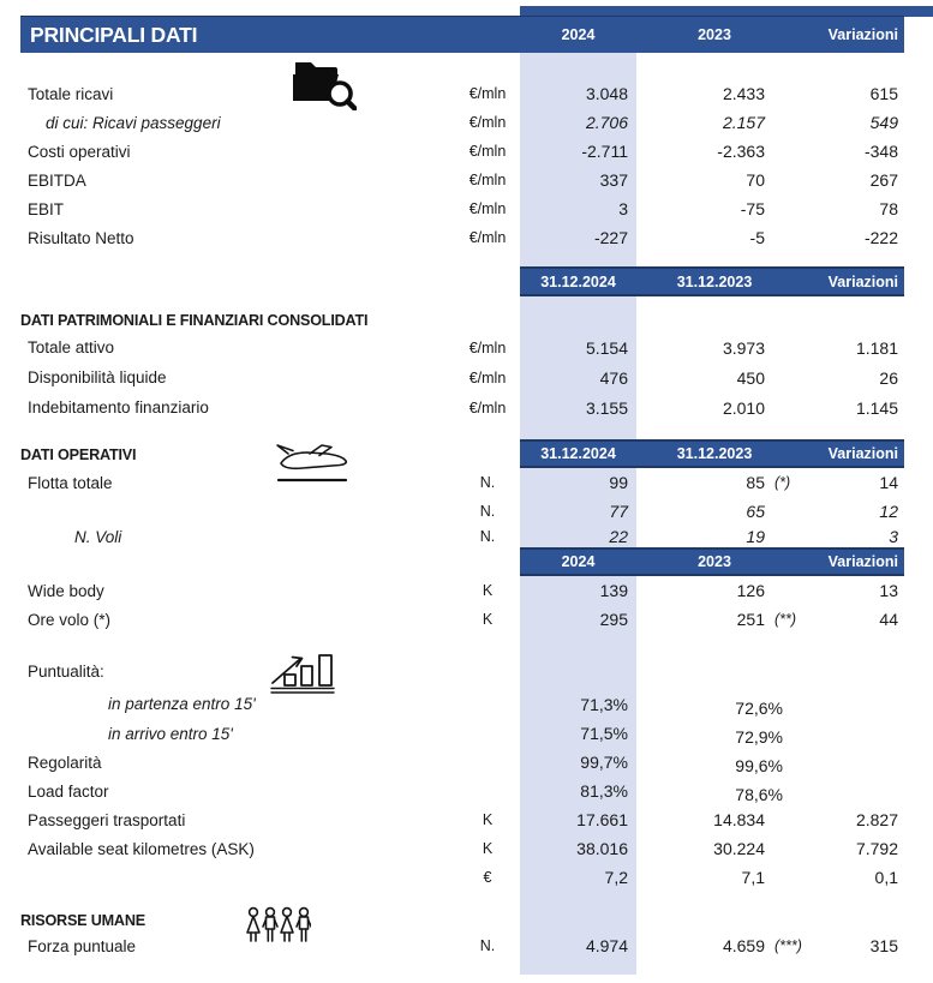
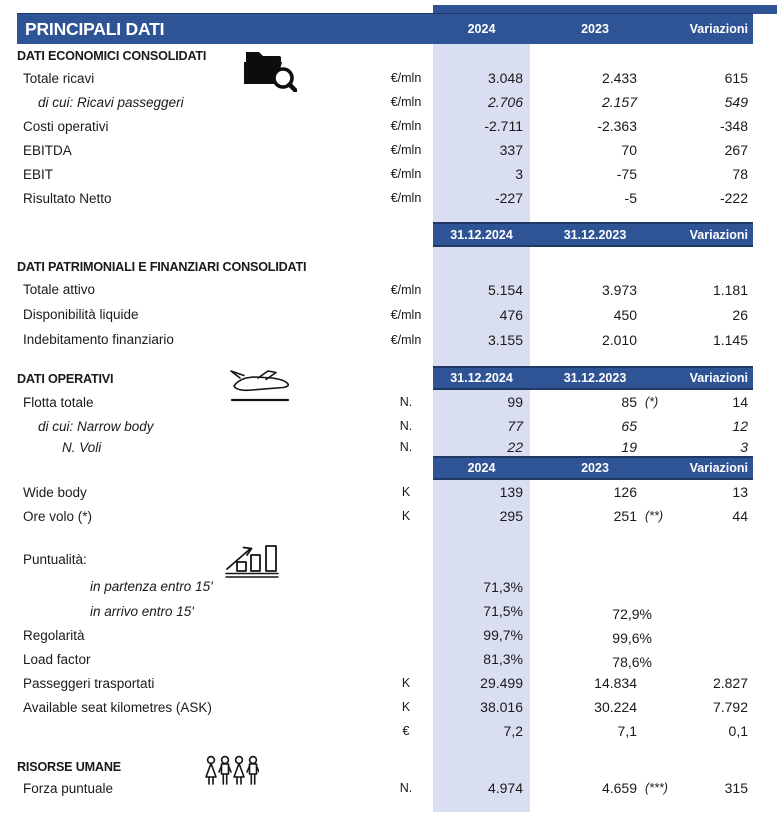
  PRINCIPALI DATI
  2024
  2023
  Variazioni
+ DATI ECONOMICI CONSOLIDATI
  Totale ricavi
  €/mln
  3.048
  2.433
  615
  di cui: Ricavi passeggeri
  €/mln
  2.706
  2.157
  549
  Costi operativi
  €/mln
  -2.711
  -2.363
  -348
  EBITDA
  €/mln
  337
  70
  267
  EBIT
  €/mln
  3
  -75
  78
  Risultato Netto
  €/mln
  -227
  -5
  -222
  31.12.2024
  31.12.2023
  Variazioni
  DATI PATRIMONIALI E FINANZIARI CONSOLIDATI
  Totale attivo
  €/mln
  5.154
  3.973
  1.181
  Disponibilità liquide
  €/mln
  476
  450
  26
  Indebitamento finanziario
  €/mln
  3.155
  2.010
  1.145
  31.12.2024
  31.12.2023
  Variazioni
  DATI OPERATIVI
  Flotta totale
  N.
  99
  85
  (*)
  14
+ di cui: Narrow body
  N.
  77
  65
  12
  N. Voli
  N.
  22
  19
  3
  2024
  2023
  Variazioni
  Wide body
  K
  139
  126
  13
  Ore volo (*)
  K
  295
  251
  (**)
  44
  Puntualità:
  in partenza entro 15'
  71,3%
- 72,6%
  in arrivo entro 15'
  71,5%
  72,9%
  Regolarità
  99,7%
  99,6%
  Load factor
  81,3%
  78,6%
  Passeggeri trasportati
  K
- 17.661
+ 29.499
  14.834
  2.827
  Available seat kilometres (ASK)
  K
  38.016
  30.224
  7.792
  €
  7,2
  7,1
  0,1
  RISORSE UMANE
  Forza puntuale
  N.
  4.974
  4.659
  (***)
  315
